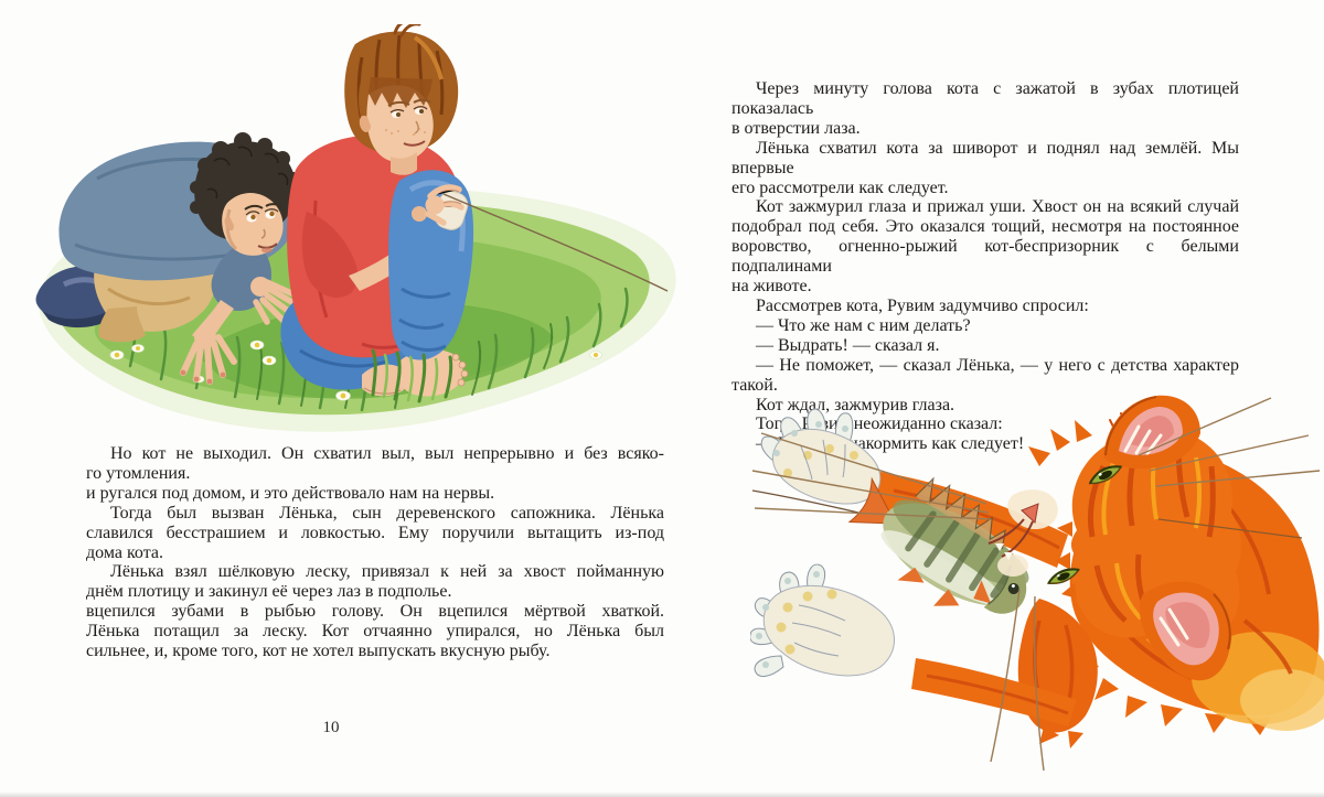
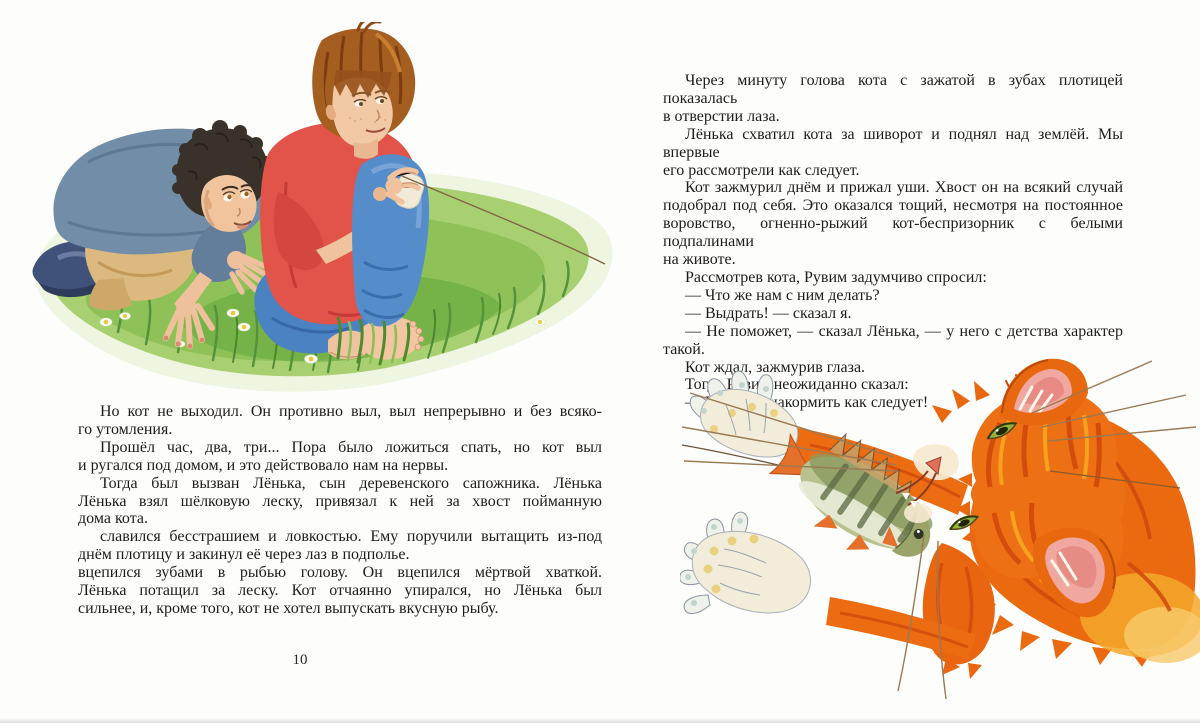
- Но кот не выходил. Он схватил выл, выл непрерывно и без всяко-
+ Но кот не выходил. Он противно выл, выл непрерывно и без всяко-
  го утомления.
+ Прошёл час, два, три... Пора было ложиться спать, но кот выл
  и ругался под домом, и это действовало нам на нервы.
  Тогда был вызван Лёнька, сын деревенского сапожника. Лёнька
- славился бесстрашием и ловкостью. Ему поручили вытащить из-под
+ Лёнька взял шёлковую леску, привязал к ней за хвост пойманную
  дома кота.
- Лёнька взял шёлковую леску, привязал к ней за хвост пойманную
+ славился бесстрашием и ловкостью. Ему поручили вытащить из-под
  днём плотицу и закинул её через лаз в подполье.
  вцепился зубами в рыбью голову. Он вцепился мёртвой хваткой.
  Лёнька потащил за леску. Кот отчаянно упирался, но Лёнька был
  сильнее, и, кроме того, кот не хотел выпускать вкусную рыбу.
  10
  Через минуту голова кота с зажатой в зубах плотицей показалась
  в отверстии лаза.
  Лёнька схватил кота за шиворот и поднял над землёй. Мы впервые
  его рассмотрели как следует.
- Кот зажмурил глаза и прижал уши. Хвост он на всякий случай
+ Кот зажмурил днём и прижал уши. Хвост он на всякий случай
  подобрал под себя. Это оказался тощий, несмотря на постоянное
  воровство, огненно-рыжий кот-беспризорник с белыми подпалинами
  на животе.
  Рассмотрев кота, Рувим задумчиво спросил:
  — Что же нам с ним делать?
  — Выдрать! — сказал я.
  — Не поможет, — сказал Лёнька, — у него с детства характер
  такой.
  Кот ждал, зажмурив глаза.
  Тог Ри неожиданно сказал:
